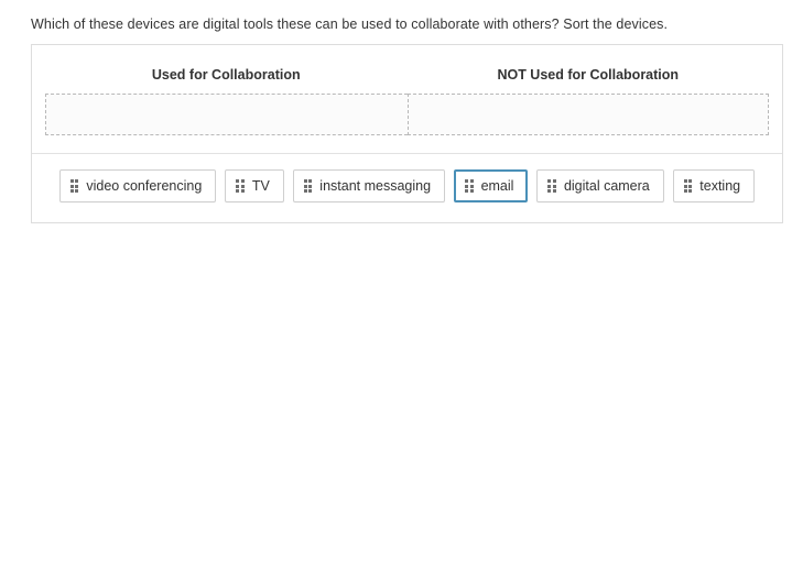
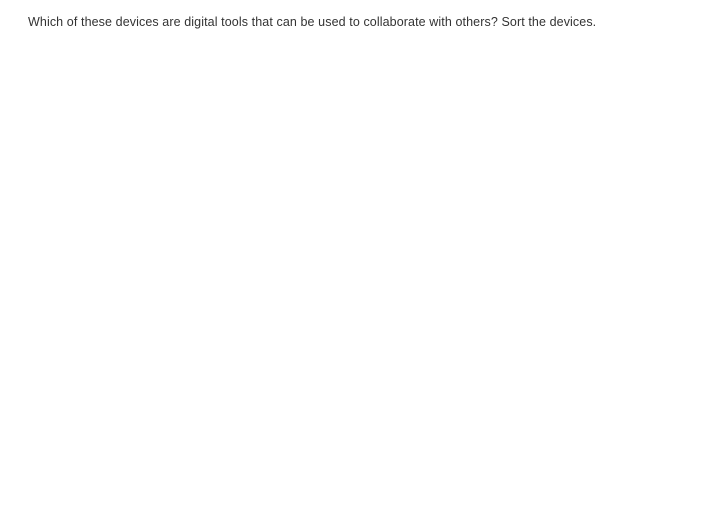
- Which of these devices are digital tools these can be used to collaborate with others? Sort the devices.
+ Which of these devices are digital tools that can be used to collaborate with others? Sort the devices.
- Used for Collaboration
- NOT Used for Collaboration
- video conferencing
- TV
- instant messaging
- email
- digital camera
- texting
